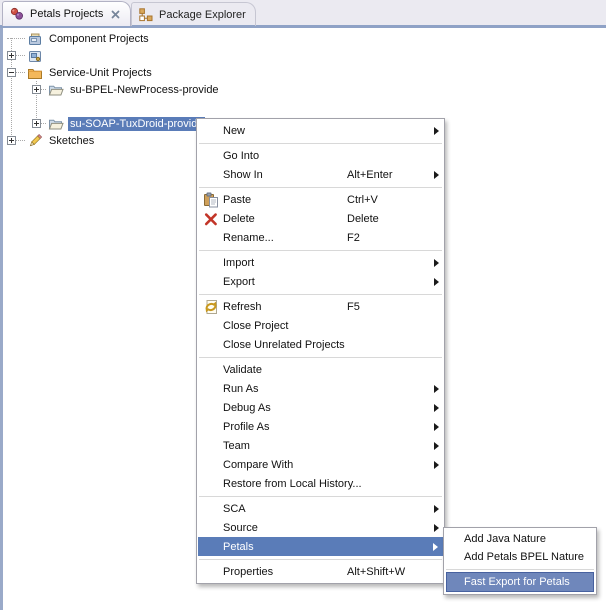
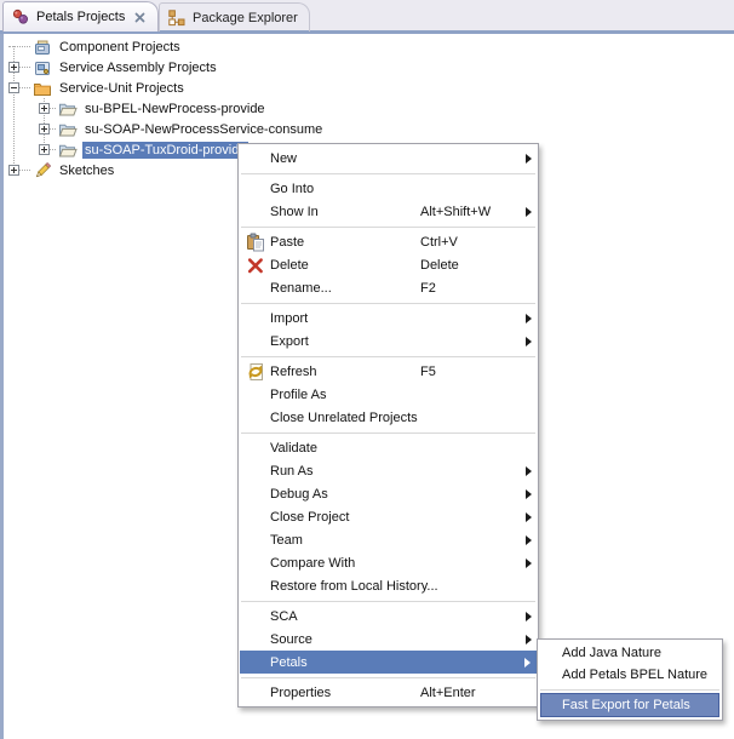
  Petals Projects
  Package Explorer
  Component Projects
+ Service Assembly Projects
  Service-Unit Projects
  su-BPEL-NewProcess-provide
+ su-SOAP-NewProcessService-consume
  su-SOAP-TuxDroid-provid
  Sketches
  New
  Go Into
  Show In
- Alt+Enter
+ Alt+Shift+W
  Paste
  Ctrl+V
  Delete
  Delete
  Rename...
  F2
  Import
  Export
  Refresh
  F5
- Close Project
+ Profile As
  Close Unrelated Projects
  Validate
  Run As
  Debug As
- Profile As
+ Close Project
  Team
  Compare With
  Restore from Local History...
  SCA
  Source
  Petals
  Properties
- Alt+Shift+W
+ Alt+Enter
  Add Java Nature
  Add Petals BPEL Nature
  Fast Export for Petals
